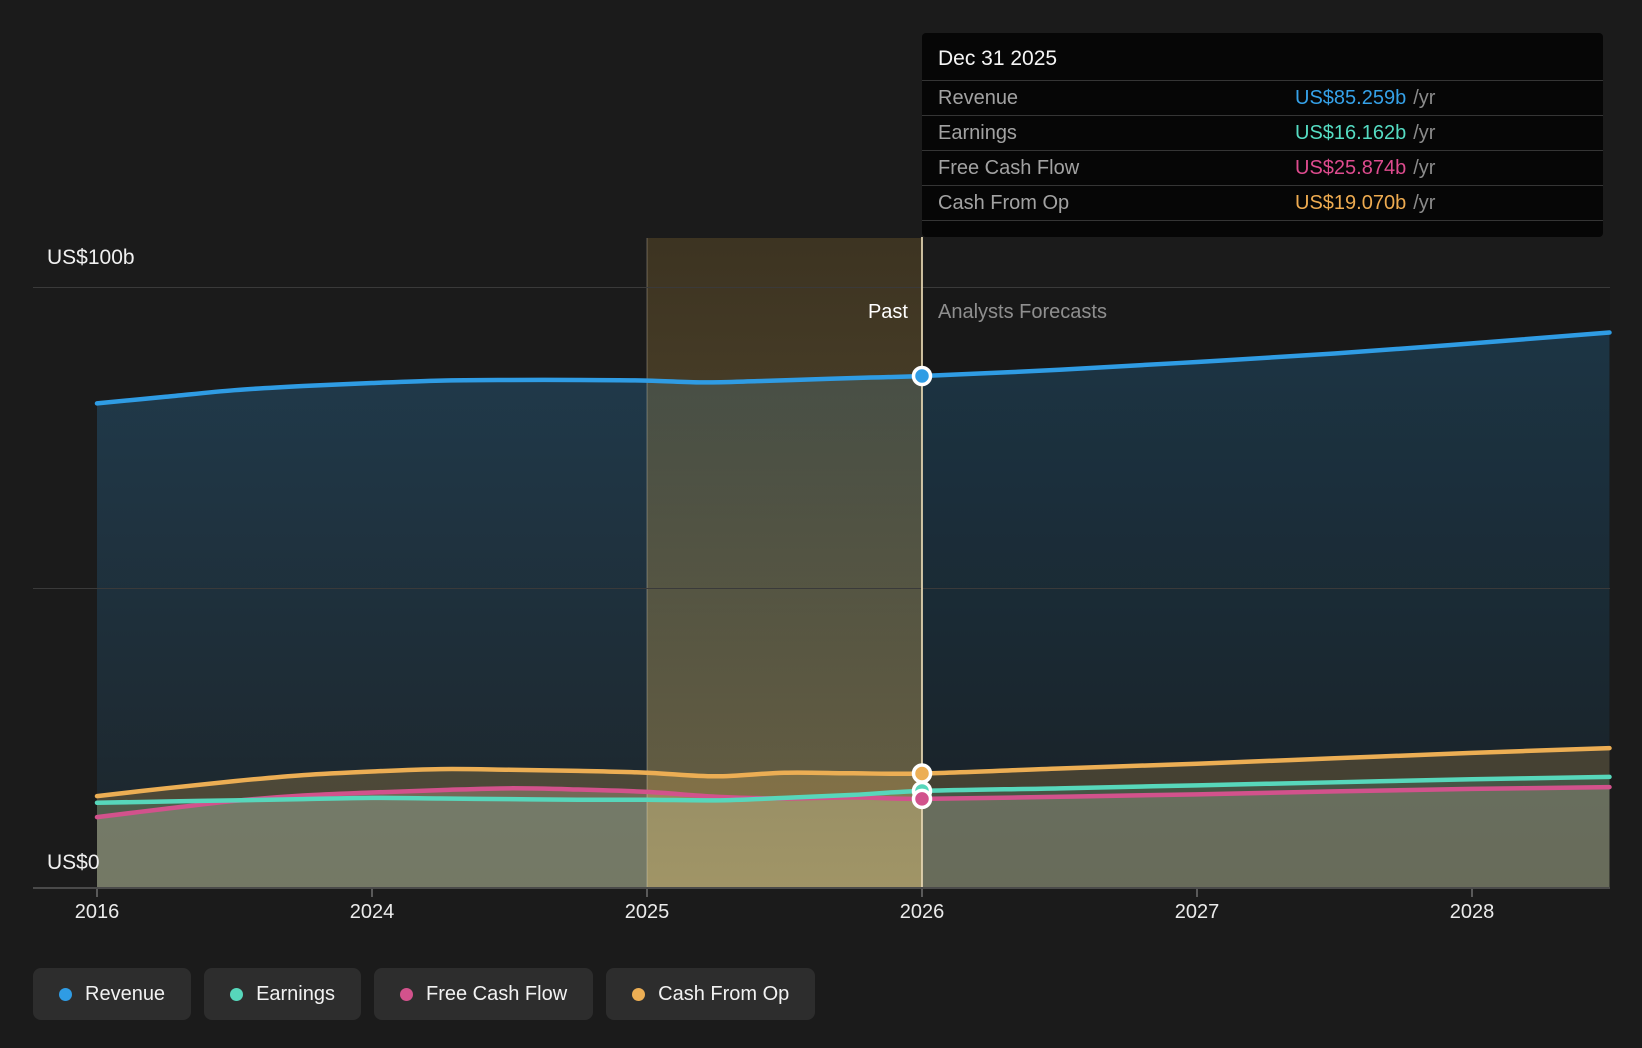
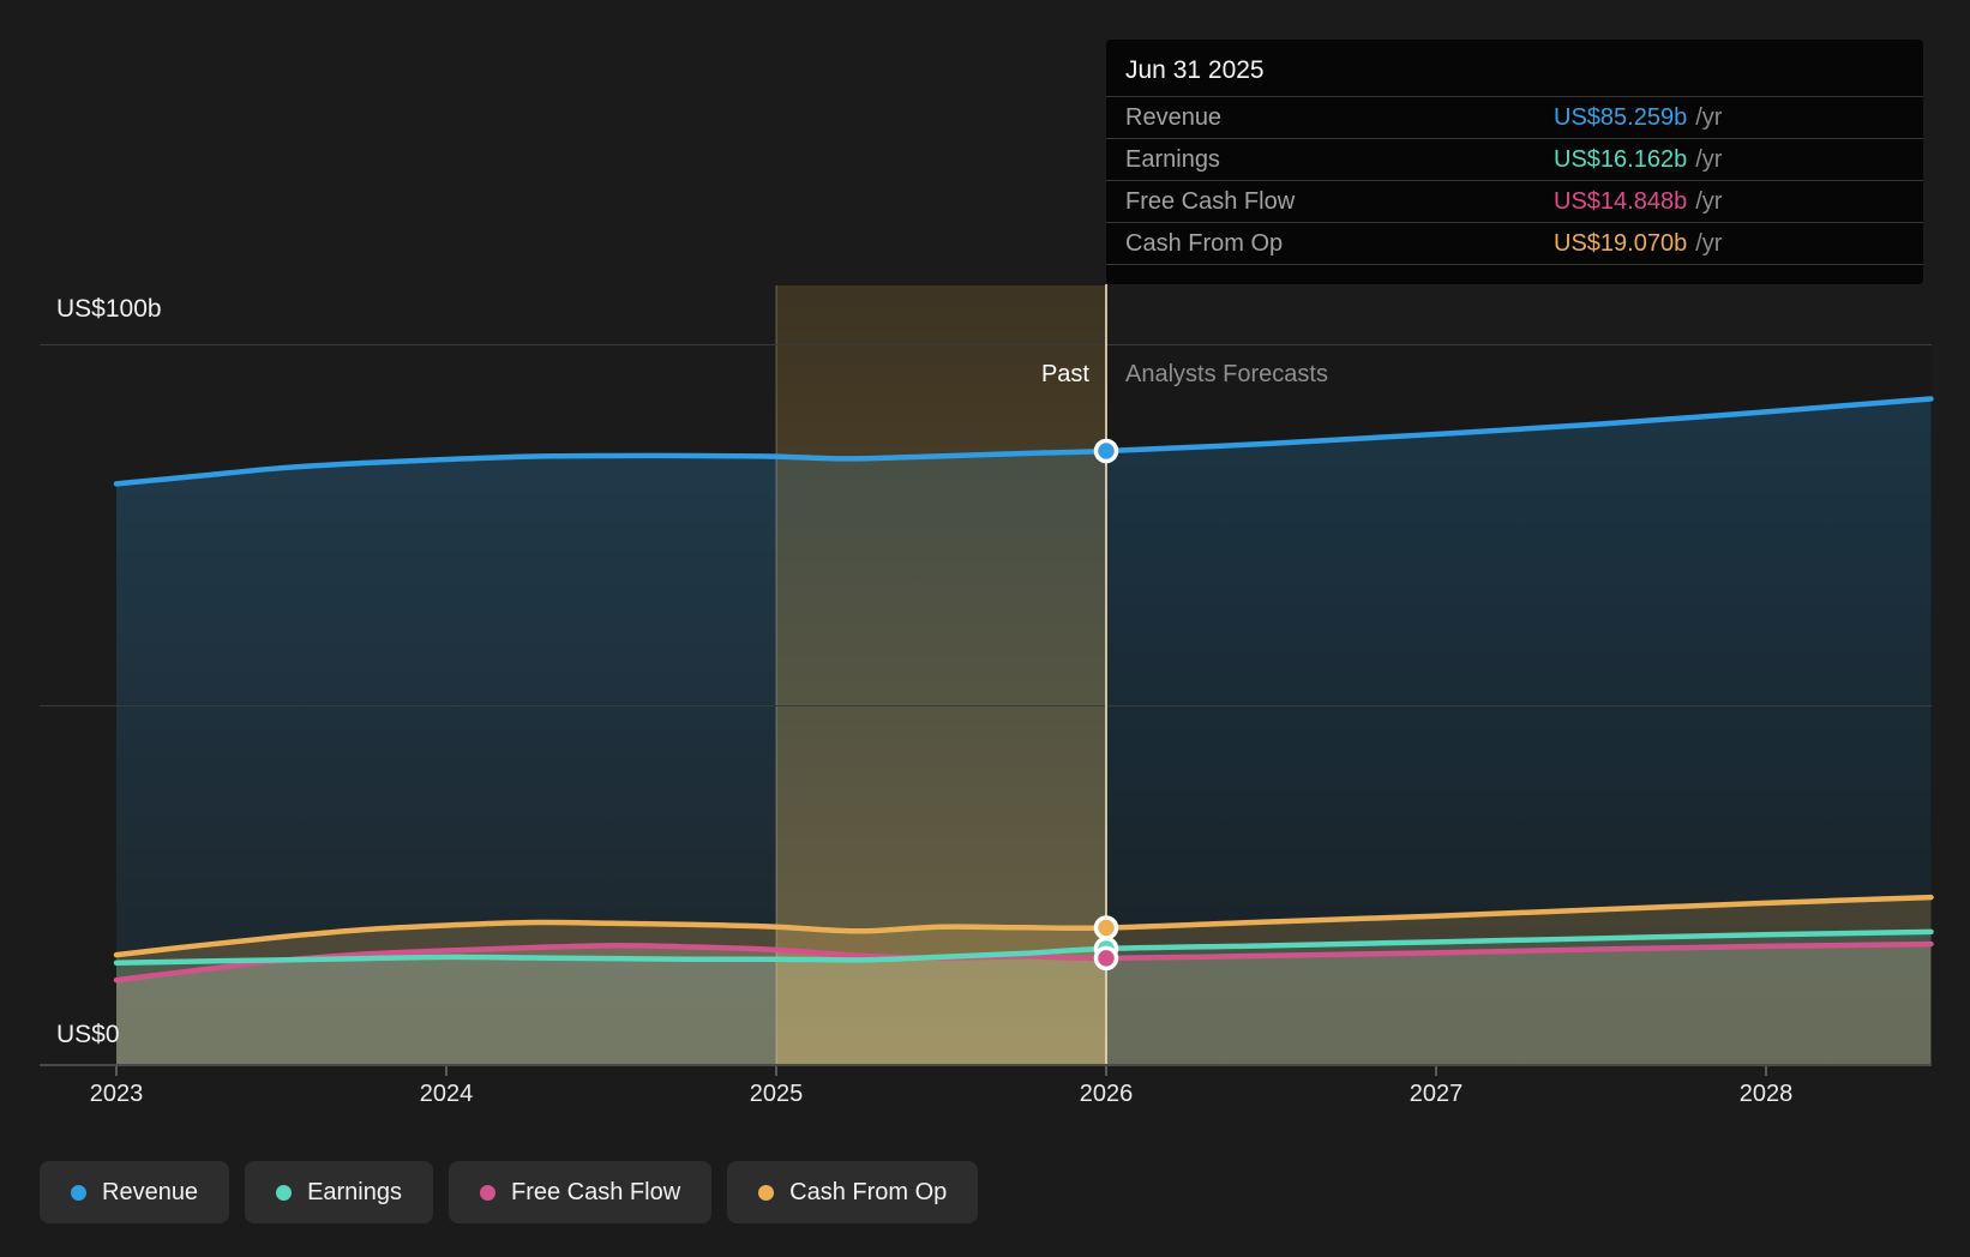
  US$100b
  US$0
- 2016
+ 2023
  2024
  2025
  2026
  2027
  2028
  Past
  Analysts Forecasts
- Dec 31 2025
+ Jun 31 2025
  Revenue
  US$85.259b /yr
  Earnings
  US$16.162b /yr
  Free Cash Flow
- US$25.874b /yr
+ US$14.848b /yr
  Cash From Op
  US$19.070b /yr
  Revenue
  Earnings
  Free Cash Flow
  Cash From Op
